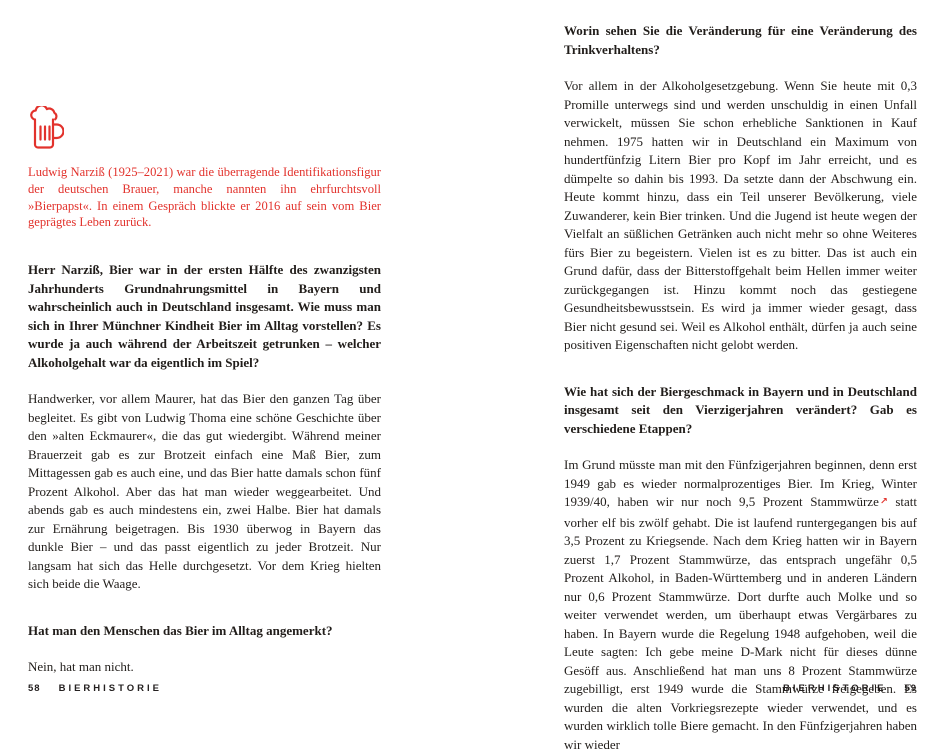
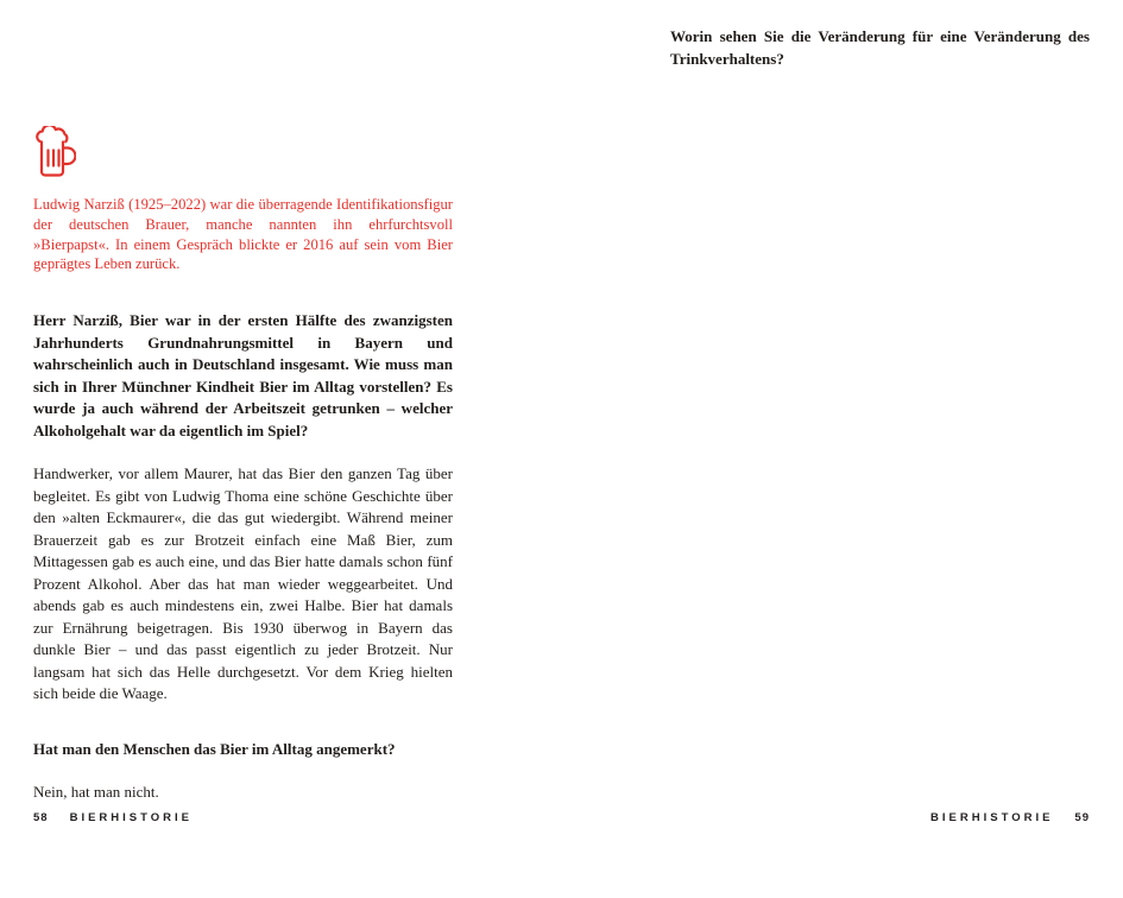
- Ludwig Narziß (1925–2021) war die überragende Identifikationsfigur der deutschen Brauer, manche nannten ihn ehrfurchtsvoll »Bierpapst«. In einem Gespräch blickte er 2016 auf sein vom Bier geprägtes Leben zurück.
+ Ludwig Narziß (1925–2022) war die überragende Identifikationsfigur der deutschen Brauer, manche nannten ihn ehrfurchtsvoll »Bierpapst«. In einem Gespräch blickte er 2016 auf sein vom Bier geprägtes Leben zurück.
  Herr Narziß, Bier war in der ersten Hälfte des zwanzigsten Jahrhunderts Grundnahrungsmittel in Bayern und wahrscheinlich auch in Deutschland insgesamt. Wie muss man sich in Ihrer Münchner Kindheit Bier im Alltag vorstellen? Es wurde ja auch während der Arbeitszeit getrunken – welcher Alkoholgehalt war da eigentlich im Spiel?
  Handwerker, vor allem Maurer, hat das Bier den ganzen Tag über begleitet. Es gibt von Ludwig Thoma eine schöne Geschichte über den »alten Eckmaurer«, die das gut wiedergibt. Während meiner Brauerzeit gab es zur Brotzeit einfach eine Maß Bier, zum Mittagessen gab es auch eine, und das Bier hatte damals schon fünf Prozent Alkohol. Aber das hat man wieder weggearbeitet. Und abends gab es auch mindestens ein, zwei Halbe. Bier hat damals zur Ernährung beigetragen. Bis 1930 überwog in Bayern das dunkle Bier – und das passt eigentlich zu jeder Brotzeit. Nur langsam hat sich das Helle durchgesetzt. Vor dem Krieg hielten sich beide die Waage.
  Hat man den Menschen das Bier im Alltag angemerkt?
  Nein, hat man nicht.
  58
  BIERHISTORIE
  Worin sehen Sie die Veränderung für eine Veränderung des Trinkverhaltens?
- Vor allem in der Alkoholgesetzgebung. Wenn Sie heute mit 0,3 Promille unterwegs sind und werden unschuldig in einen Unfall verwickelt, müssen Sie schon erhebliche Sanktionen in Kauf nehmen. 1975 hatten wir in Deutschland ein Maximum von hundertfünfzig Litern Bier pro Kopf im Jahr erreicht, und es dümpelte so dahin bis 1993. Da setzte dann der Abschwung ein. Heute kommt hinzu, dass ein Teil unserer Bevölkerung, viele Zuwanderer, kein Bier trinken. Und die Jugend ist heute wegen der Vielfalt an süßlichen Getränken auch nicht mehr so ohne Weiteres fürs Bier zu begeistern. Vielen ist es zu bitter. Das ist auch ein Grund dafür, dass der Bitterstoffgehalt beim Hellen immer weiter zurückgegangen ist. Hinzu kommt noch das gestiegene Gesundheitsbewusstsein. Es wird ja immer wieder gesagt, dass Bier nicht gesund sei. Weil es Alkohol enthält, dürfen ja auch seine positiven Eigenschaften nicht gelobt werden.
- Wie hat sich der Biergeschmack in Bayern und in Deutschland insgesamt seit den Vierzigerjahren verändert? Gab es verschiedene Etappen?
- Im Grund müsste man mit den Fünfzigerjahren beginnen, denn erst 1949 gab es wieder normalprozentiges Bier. Im Krieg, Winter 1939/40, haben wir nur noch 9,5 Prozent Stammwürze↗ statt vorher elf bis zwölf gehabt. Die ist laufend runtergegangen bis auf 3,5 Prozent zu Kriegsende. Nach dem Krieg hatten wir in Bayern zuerst 1,7 Prozent Stammwürze, das entsprach ungefähr 0,5 Prozent Alkohol, in Baden-Württemberg und in anderen Ländern nur 0,6 Prozent Stammwürze. Dort durfte auch Molke und so weiter verwendet werden, um überhaupt etwas Vergärbares zu haben. In Bayern wurde die Regelung 1948 aufgehoben, weil die Leute sagten: Ich gebe meine D-Mark nicht für dieses dünne Gesöff aus. Anschließend hat man uns 8 Prozent Stammwürze zugebilligt, erst 1949 wurde die Stammwürze freigegeben. Es wurden die alten Vorkriegsrezepte wieder verwendet, und es wurden wirklich tolle Biere gemacht. In den Fünfzigerjahren haben wir wieder
  BIERHISTORIE
  59
